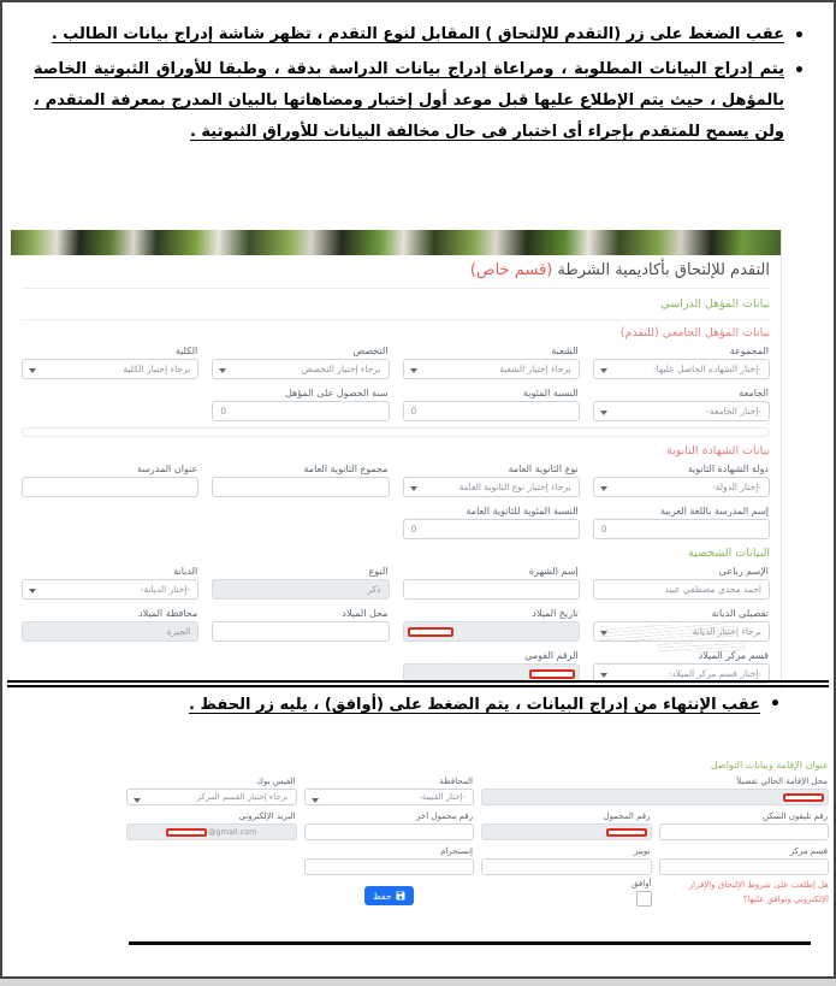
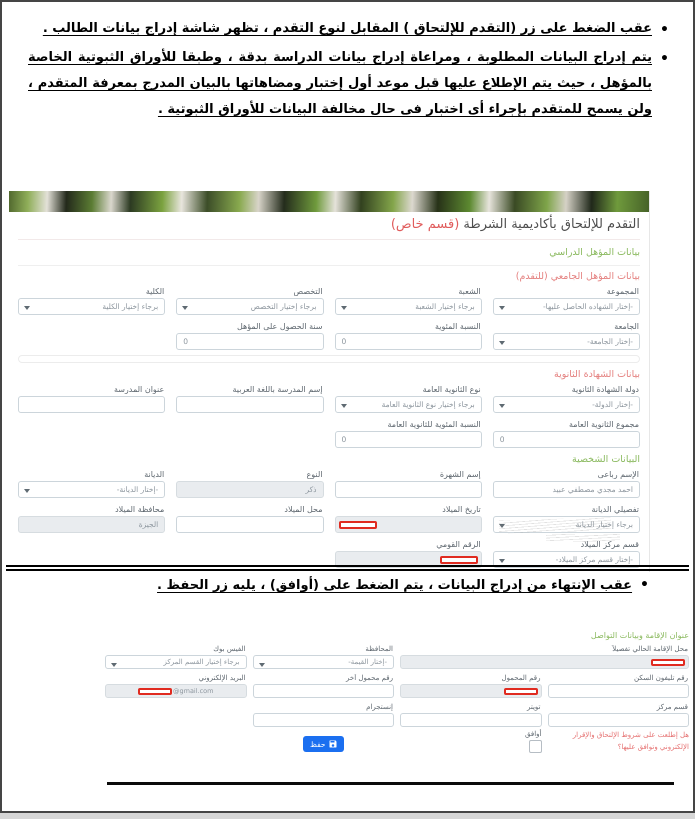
  •
  عقب الضغط على زر (التقدم للإلتحاق ) المقابل لنوع التقدم ، تظهر شاشة إدراج بيانات الطالب .
  •
  يتم إدراج البيانات المطلوبة ، ومراعاة إدراج بيانات الدراسة بدقة ، وطبقا للأوراق الثبوتية الخاصة بالمؤهل ، حيث يتم الإطلاع عليها قبل موعد أول إختبار ومضاهاتها بالبيان المدرج بمعرفة المتقدم ، ولن يسمح للمتقدم بإجراء أى اختبار فى حال مخالفة البيانات للأوراق الثبوتية .
  التقدم للإلتحاق بأكاديمية الشرطة (قسم خاص)
  بيانات المؤهل الدراسي
  بيانات المؤهل الجامعي (للتقدم)
  المجموعة
  -إختار الشهاده الحاصل عليها-
  الشعبة
  برجاء إختيار الشعبة
  التخصص
  برجاء إختيار التخصص
  الكلية
  برجاء إختيار الكلية
  الجامعة
  -إختار الجامعة-
  النسبة المئوية
  0
  سنة الحصول على المؤهل
  0
  بيانات الشهادة الثانوية
  دولة الشهادة الثانوية
  -إختار الدولة-
  نوع الثانوية العامة
  برجاء إختيار نوع الثانوية العامة
- مجموع الثانوية العامة
+ إسم المدرسة باللغة العربية
  عنوان المدرسة
- إسم المدرسة باللغة العربية
+ مجموع الثانوية العامة
  0
  النسبة المئوية للثانوية العامة
  0
  البيانات الشخصية
  الإسم رباعى
  احمد مجدي مصطفي عبيد
  إسم الشهرة
  النوع
  ذكر
  الديانة
  -إختار الديانة-
  تفصيلي الديانة
  برجاء إختيار الديانة
  تاريخ الميلاد
  محل الميلاد
  محافظة الميلاد
  الجيزة
  قسم مركز الميلاد
  -إختار قسم مركز الميلاد-
  الرقم القومي
  •عقب الإنتهاء من إدراج البيانات ، يتم الضغط على (أوافق) ، يليه زر الحفظ .
  عنوان الإقامة وبيانات التواصل
  محل الإقامة الحالي تفصيلاً
  المحافظة
  -إختار القيمة-
  الفيس بوك
  برجاء إختيار القسم المركز
  رقم تليفون السكن
  رقم المحمول
  رقم محمول آخر
  البريد الإلكتروني
  @gmail.com
  قسم مركز
  تويتر
  إنستجرام
  هل إطلعت على شروط الإلتحاق والإقرار الإلكتروني وتوافق عليها؟
  أوافق
  حفظ
